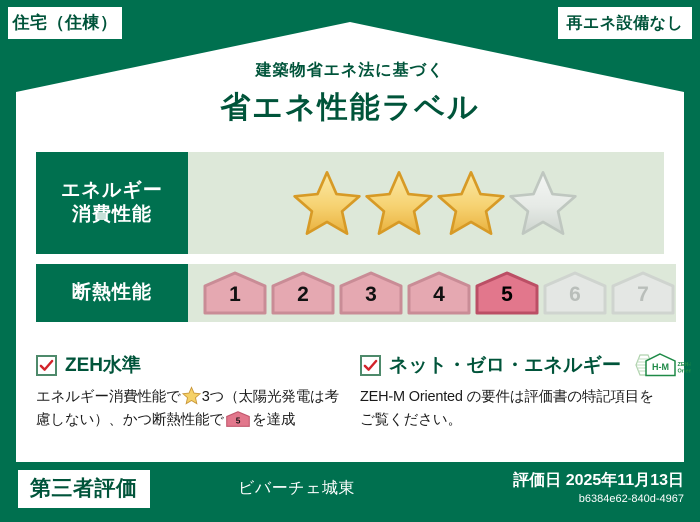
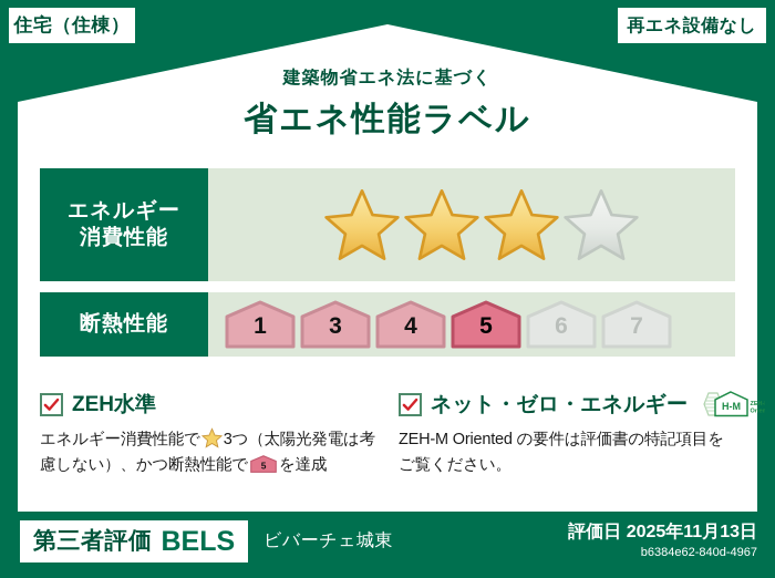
  住宅（住棟）
  再エネ設備なし
  建築物省エネ法に基づく
  省エネ性能ラベル
  エネルギー
  消費性能
  断熱性能
  1
- 2
  3
  4
  5
  6
  7
  ZEH水準
  エネルギー消費性能で 3つ（太陽光発電は考慮しない）、かつ断熱性能で
  5
  を達成
  ネット・ゼロ・エネルギー
  H-M
  ZEH-M Oriented の要件は評価書の特記項目をご覧ください。
  第三者評価
+ BELS
  ビバーチェ城東
  評価日 2025年11月13日
  b6384e62-840d-4967
